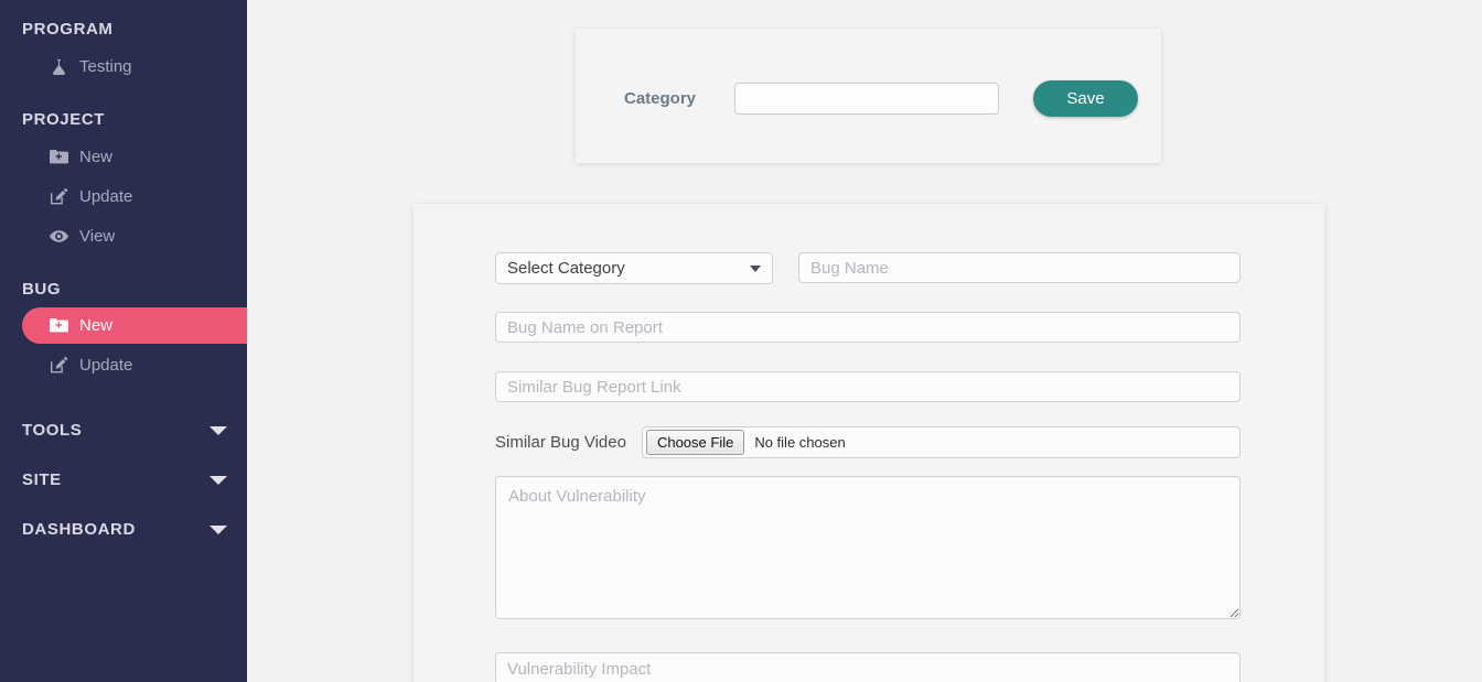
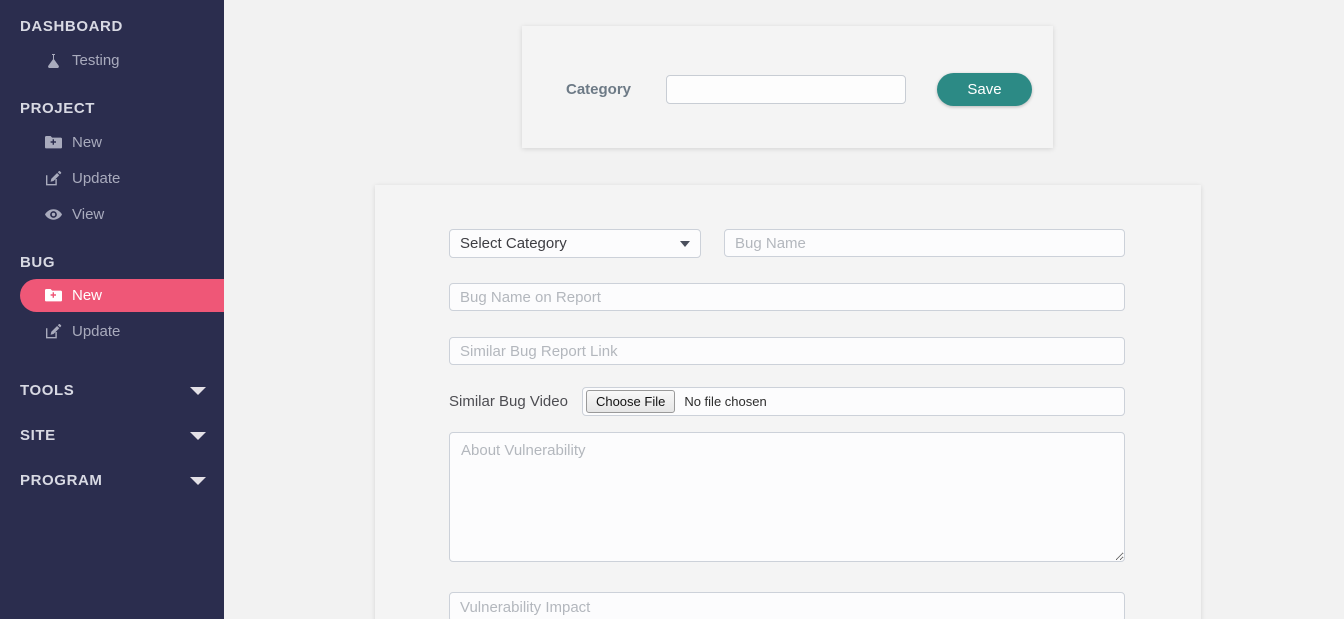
- PROGRAM
+ DASHBOARD
  Testing
  PROJECT
  New
  Update
  View
  BUG
  New
  Update
  TOOLS
  SITE
- DASHBOARD
+ PROGRAM
  Category
  Save
  Select Category
  Bug Name
  Bug Name on Report
  Similar Bug Report Link
  Similar Bug Video
  Choose File
  No file chosen
  About Vulnerability
  Vulnerability Impact
